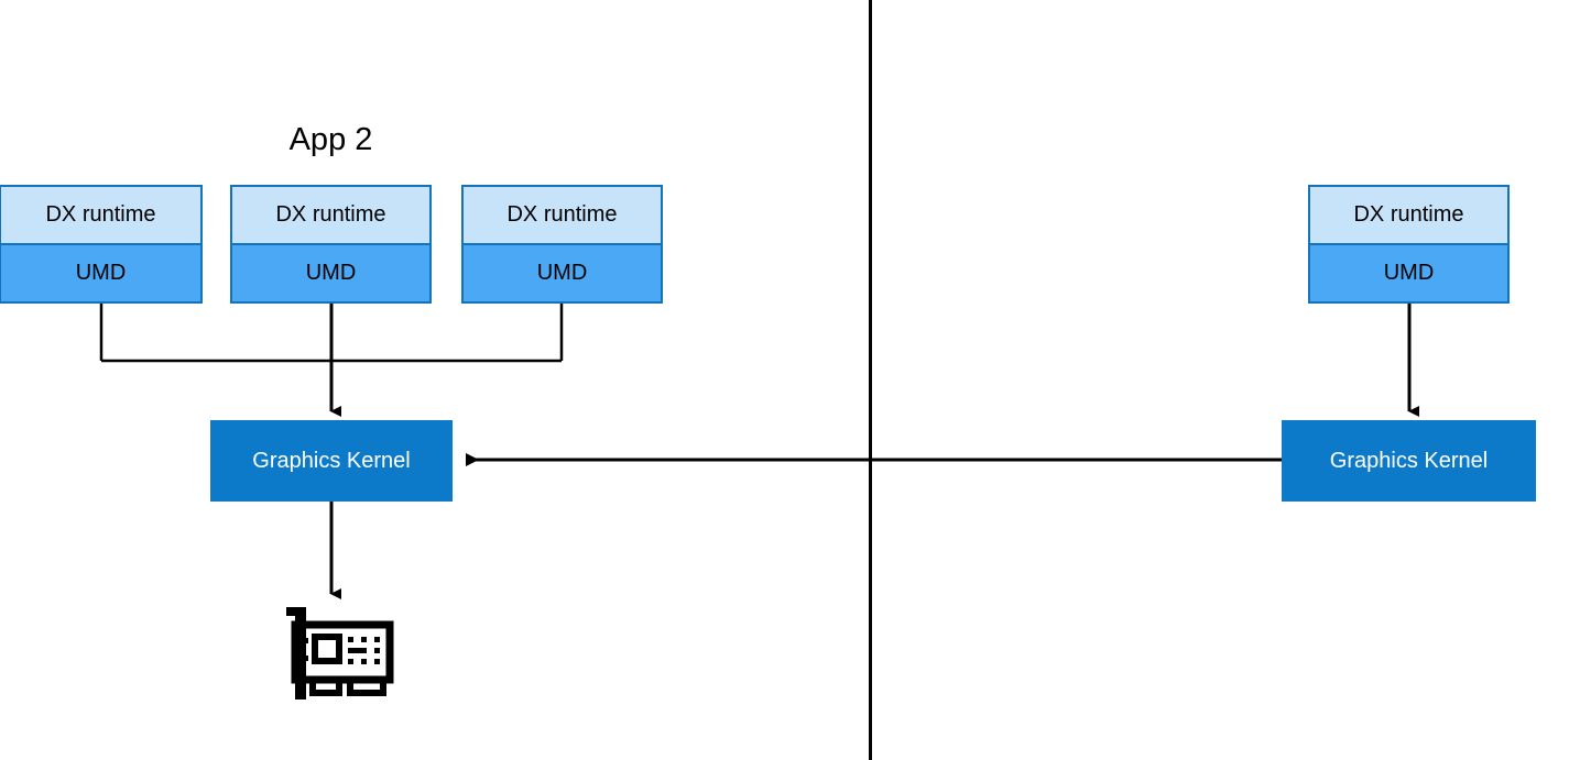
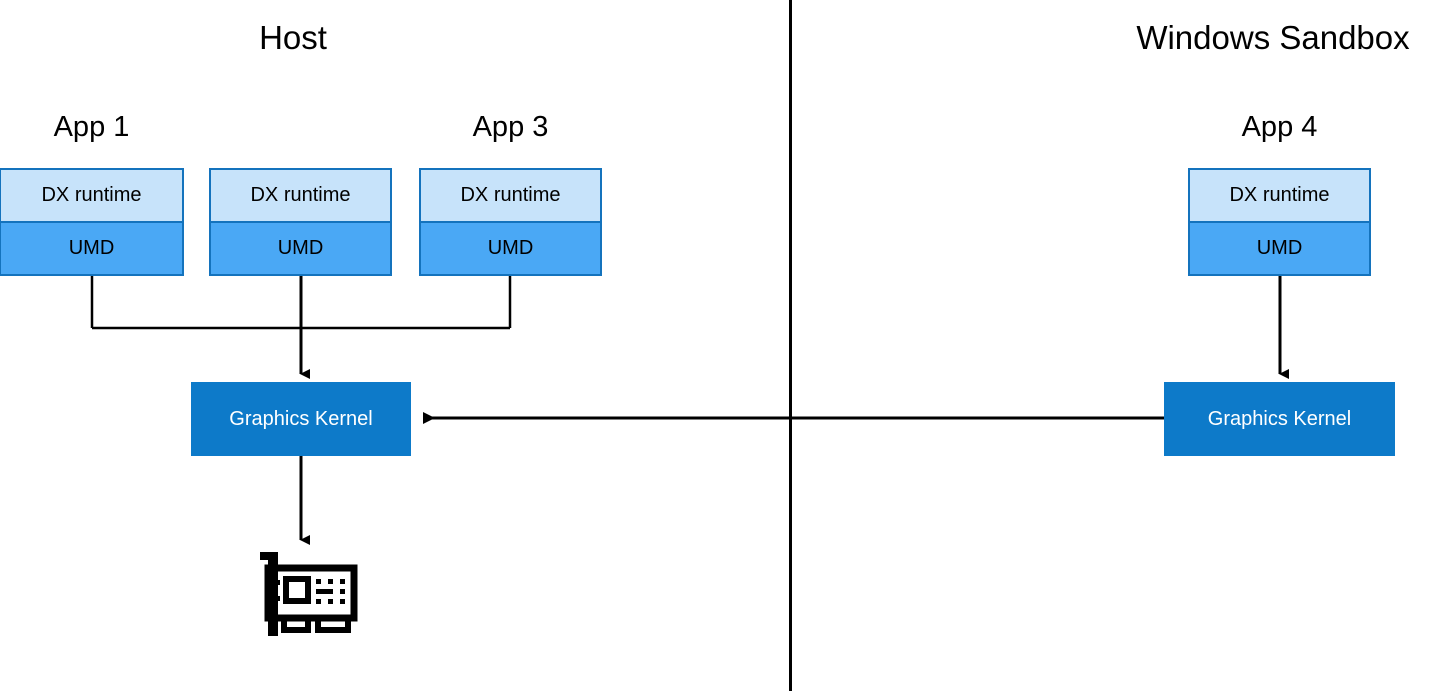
+ Host
+ Windows Sandbox
+ App 1
  DX runtime
  UMD
- App 2
  DX runtime
  UMD
+ App 3
  DX runtime
  UMD
+ App 4
  DX runtime
  UMD
  Graphics Kernel
  Graphics Kernel
